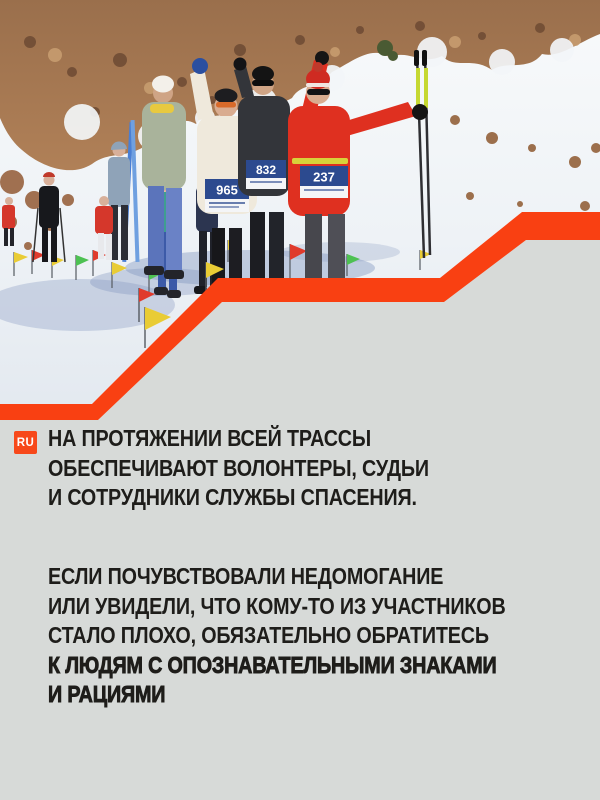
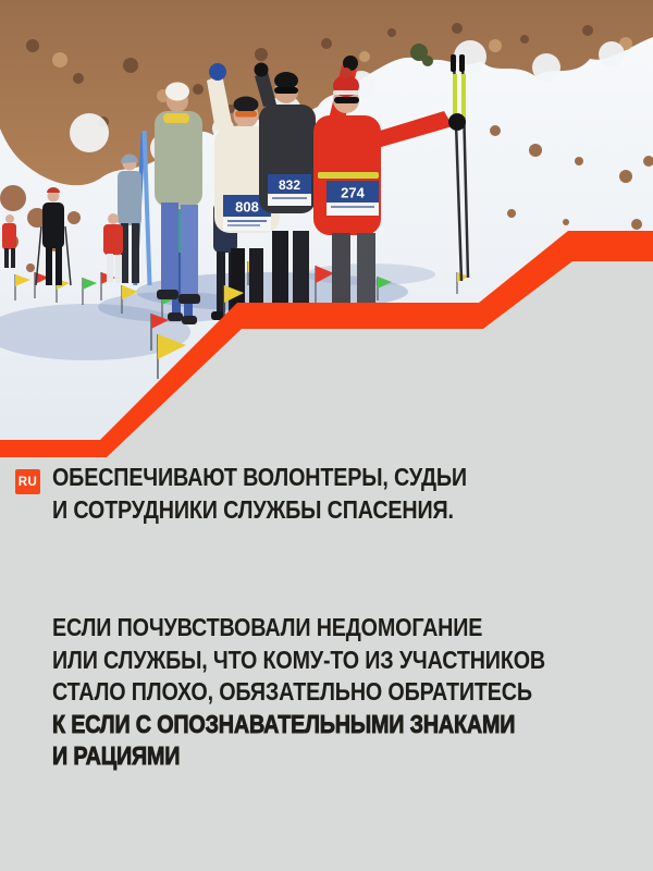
- 965
+ 808
  832
- 237
+ 274
  RU
- НА ПРОТЯЖЕНИИ ВСЕЙ ТРАССЫ
  ОБЕСПЕЧИВАЮТ ВОЛОНТЕРЫ, СУДЬИ
  И СОТРУДНИКИ СЛУЖБЫ СПАСЕНИЯ.
  ЕСЛИ ПОЧУВСТВОВАЛИ НЕДОМОГАНИЕ
- ИЛИ УВИДЕЛИ, ЧТО КОМУ-ТО ИЗ УЧАСТНИКОВ
+ ИЛИ СЛУЖБЫ, ЧТО КОМУ-ТО ИЗ УЧАСТНИКОВ
  СТАЛО ПЛОХО, ОБЯЗАТЕЛЬНО ОБРАТИТЕСЬ
- К ЛЮДЯМ С ОПОЗНАВАТЕЛЬНЫМИ ЗНАКАМИ
+ К ЕСЛИ С ОПОЗНАВАТЕЛЬНЫМИ ЗНАКАМИ
  И РАЦИЯМИ
